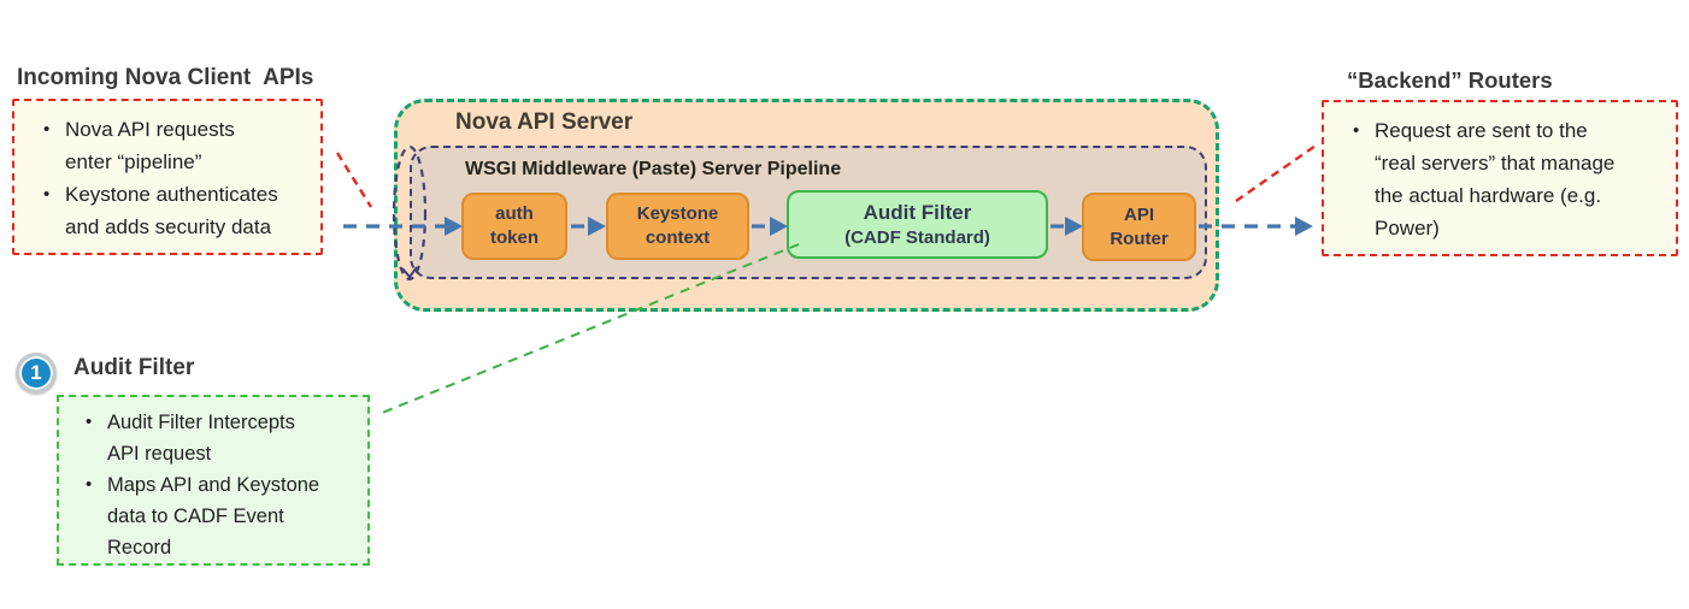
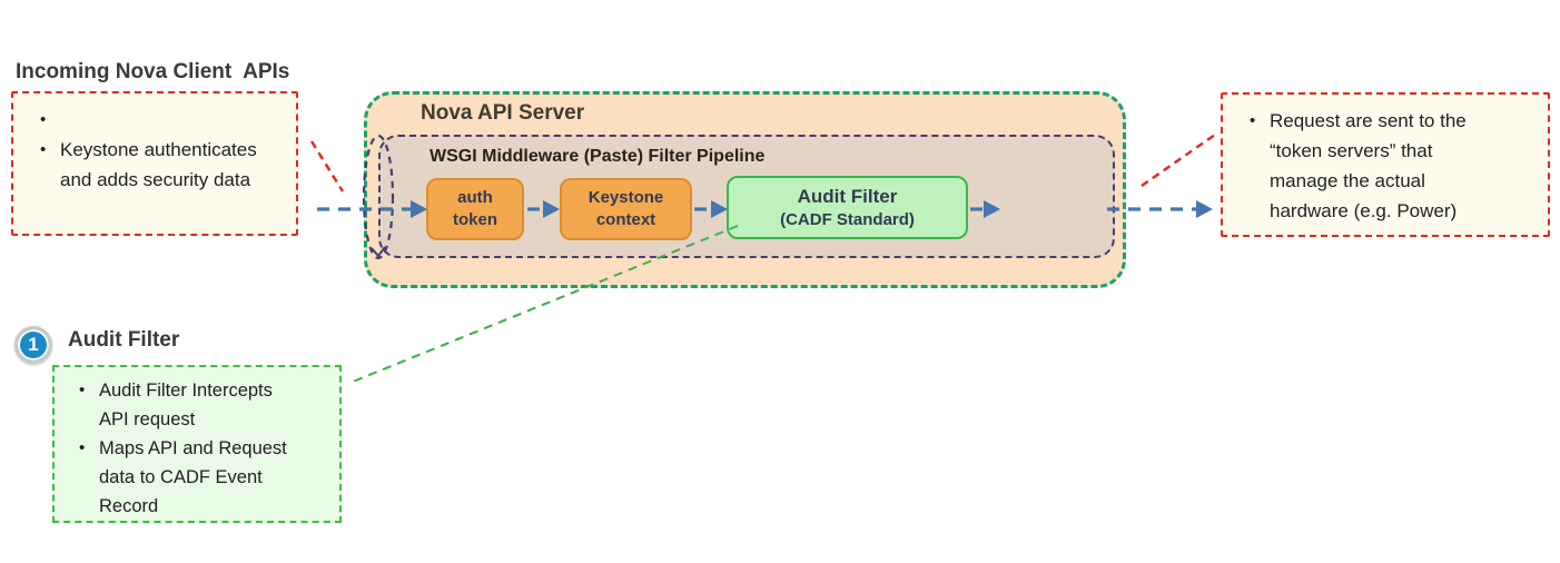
  Incoming Nova Client APIs
  •
- Nova API requests enter “pipeline”
  •
  Keystone authenticates and adds security data
- “Backend” Routers
  •
- Request are sent to the “real servers” that manage the actual hardware (e.g. Power)
+ Request are sent to the “token servers” that manage the actual hardware (e.g. Power)
  Nova API Server
- WSGI Middleware (Paste) Server Pipeline
+ WSGI Middleware (Paste) Filter Pipeline
  auth
  token
  Keystone
  context
  Audit Filter
  (CADF Standard)
- API
- Router
  1
  Audit Filter
  •
  Audit Filter Intercepts API request
  •
- Maps API and Keystone data to CADF Event Record
+ Maps API and Request data to CADF Event Record
